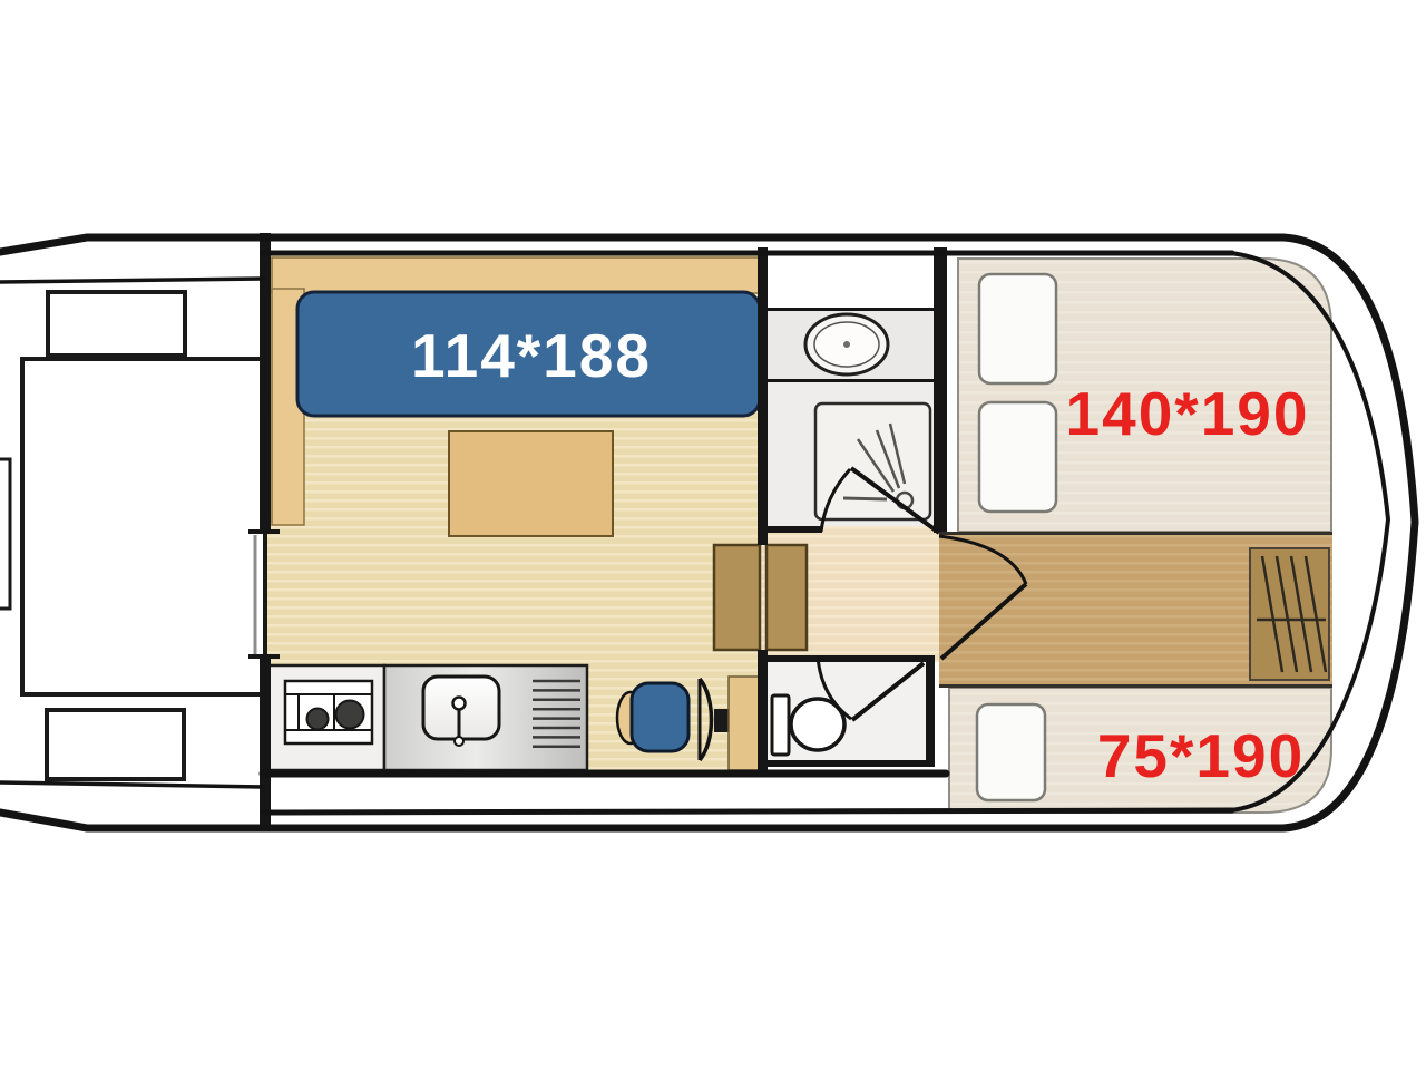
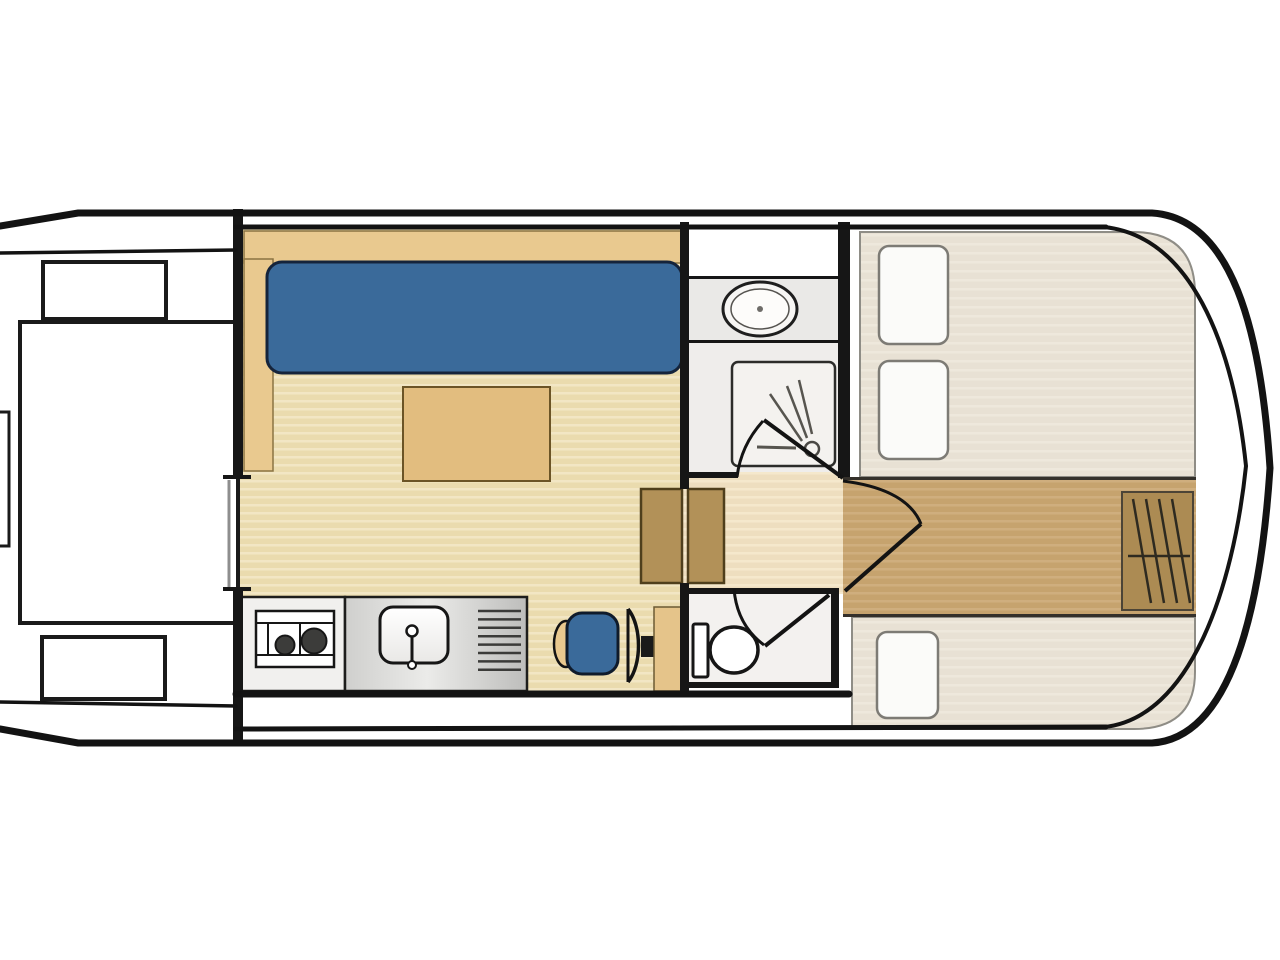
- 114*188
- 140*190
- 75*190
